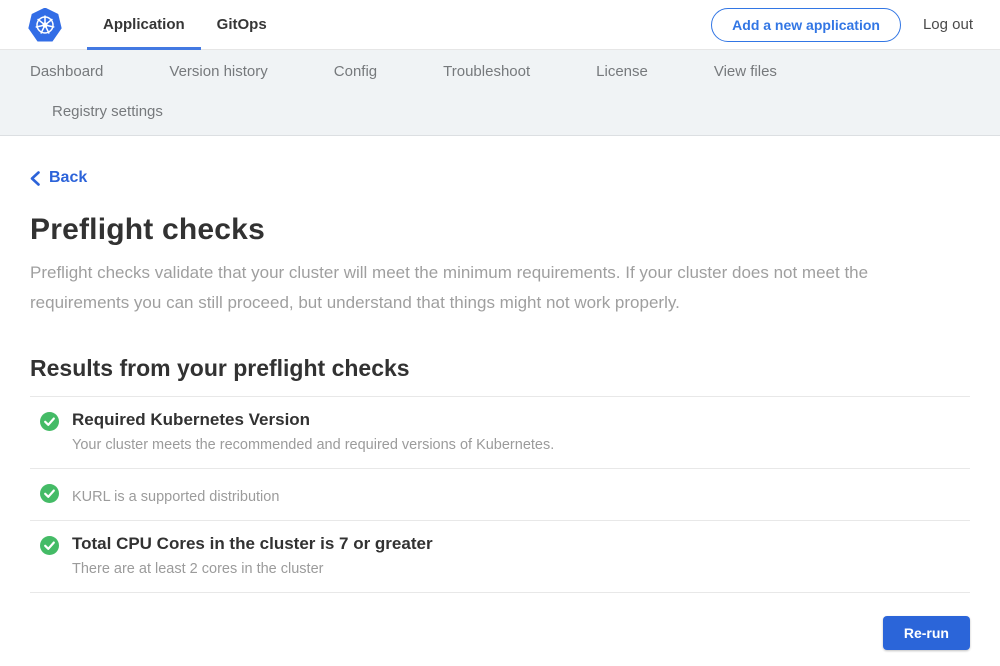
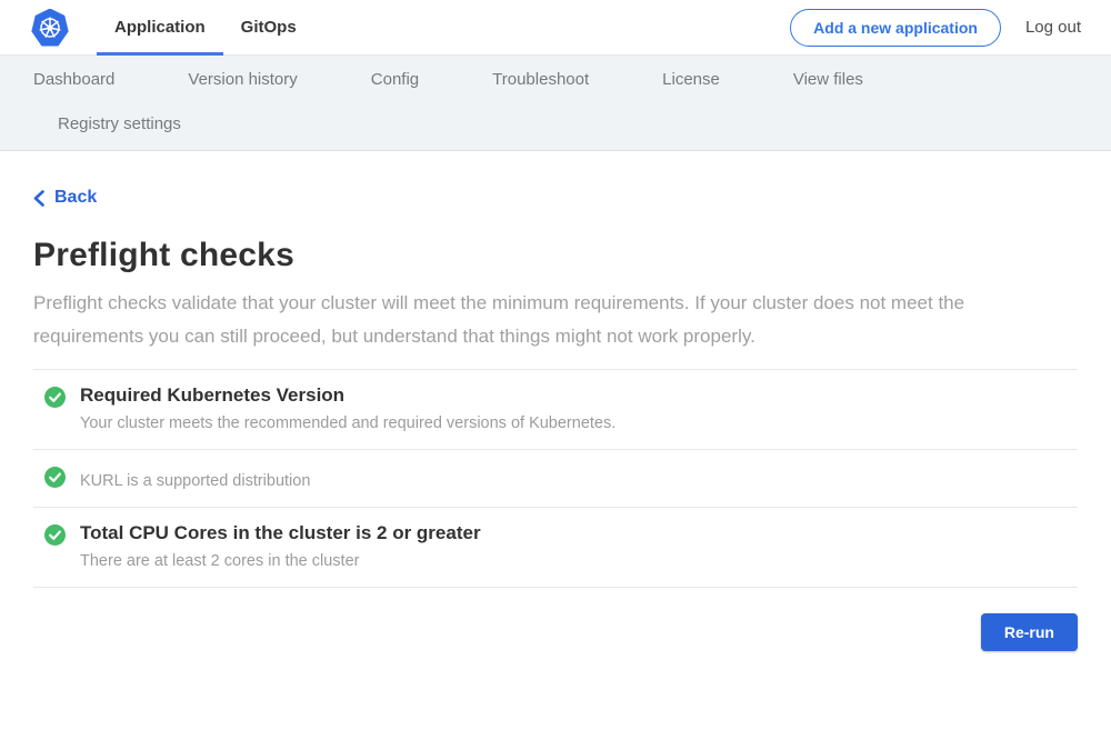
  Application
  GitOps
  Add a new application
  Log out
  Dashboard
  Version history
  Config
  Troubleshoot
  License
  View files
  Registry settings
  Back
  Preflight checks
  Preflight checks validate that your cluster will meet the minimum requirements. If your cluster does not meet the requirements you can still proceed, but understand that things might not work properly.
- Results from your preflight checks
  Required Kubernetes Version
  Your cluster meets the recommended and required versions of Kubernetes.
  KURL is a supported distribution
- Total CPU Cores in the cluster is 7 or greater
+ Total CPU Cores in the cluster is 2 or greater
  There are at least 2 cores in the cluster
  Re-run
